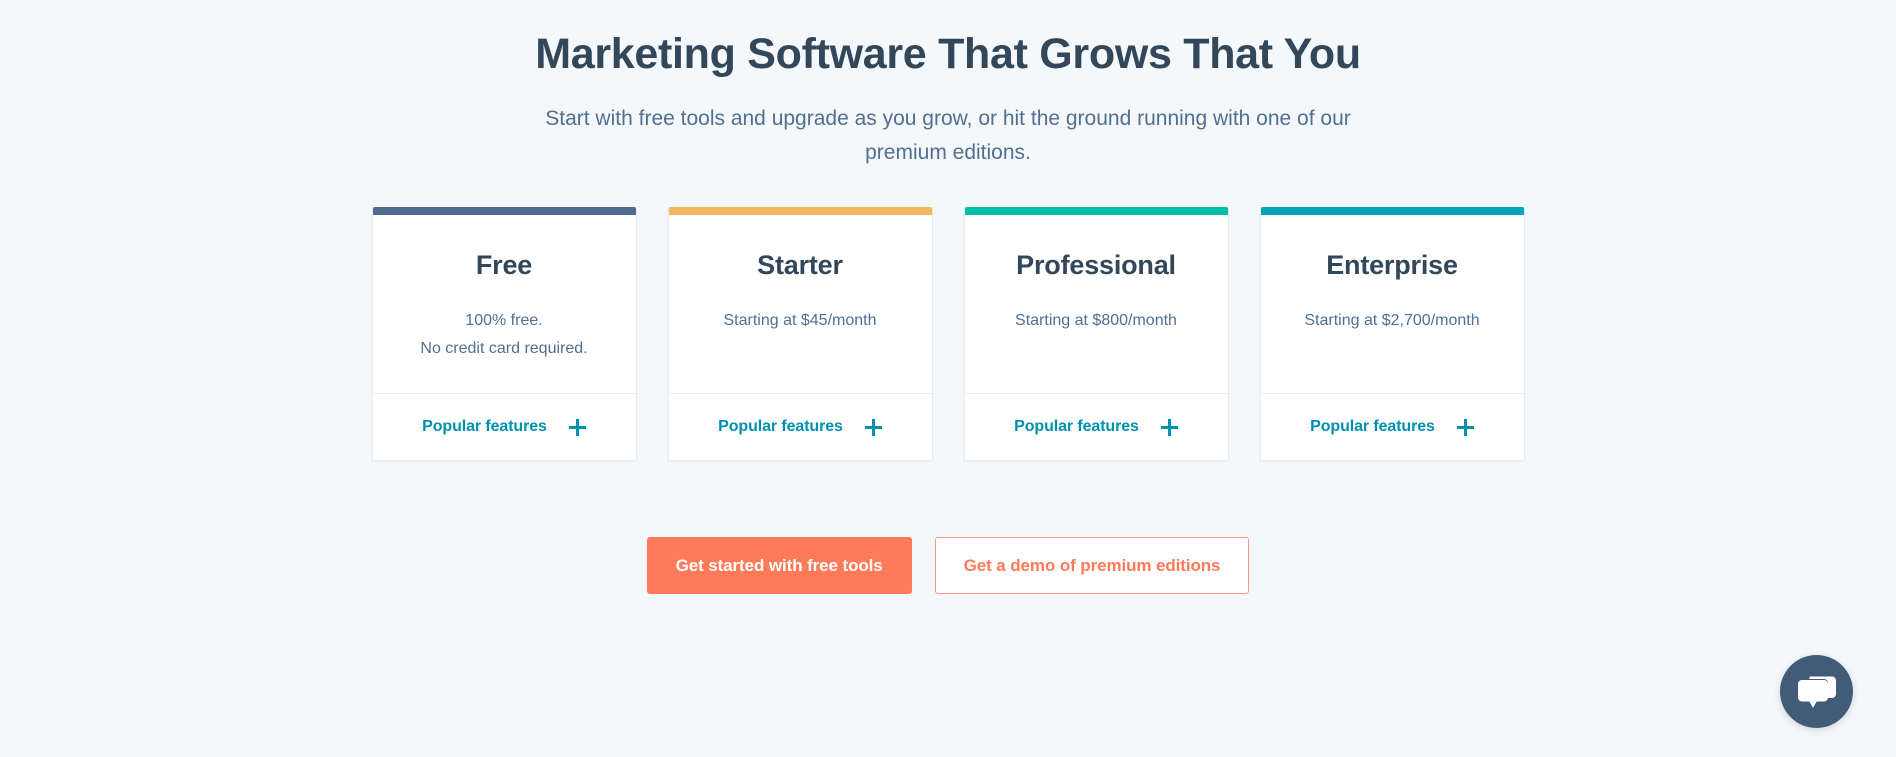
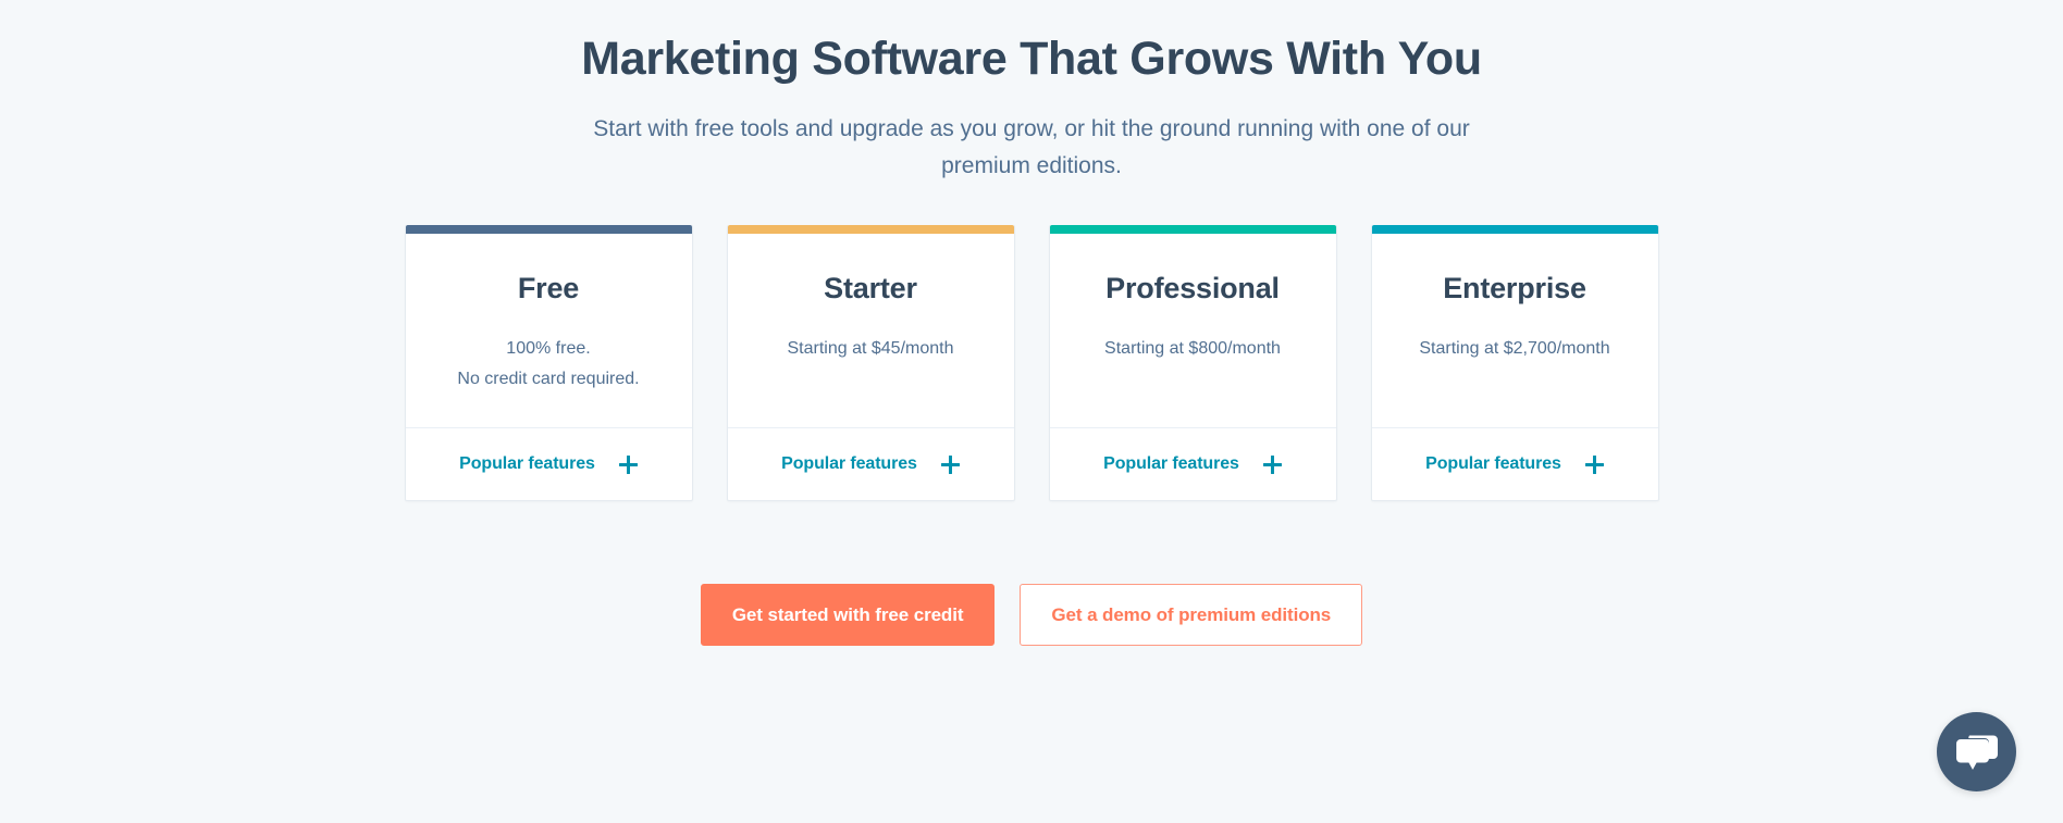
- Marketing Software That Grows That You
+ Marketing Software That Grows With You
  Start with free tools and upgrade as you grow, or hit the ground running with one of our premium editions.
  Free
  100% free.
  No credit card required.
  Popular features
  Starter
  Starting at $45/month
  Popular features
  Professional
  Starting at $800/month
  Popular features
  Enterprise
  Starting at $2,700/month
  Popular features
- Get started with free tools
+ Get started with free credit
  Get a demo of premium editions
